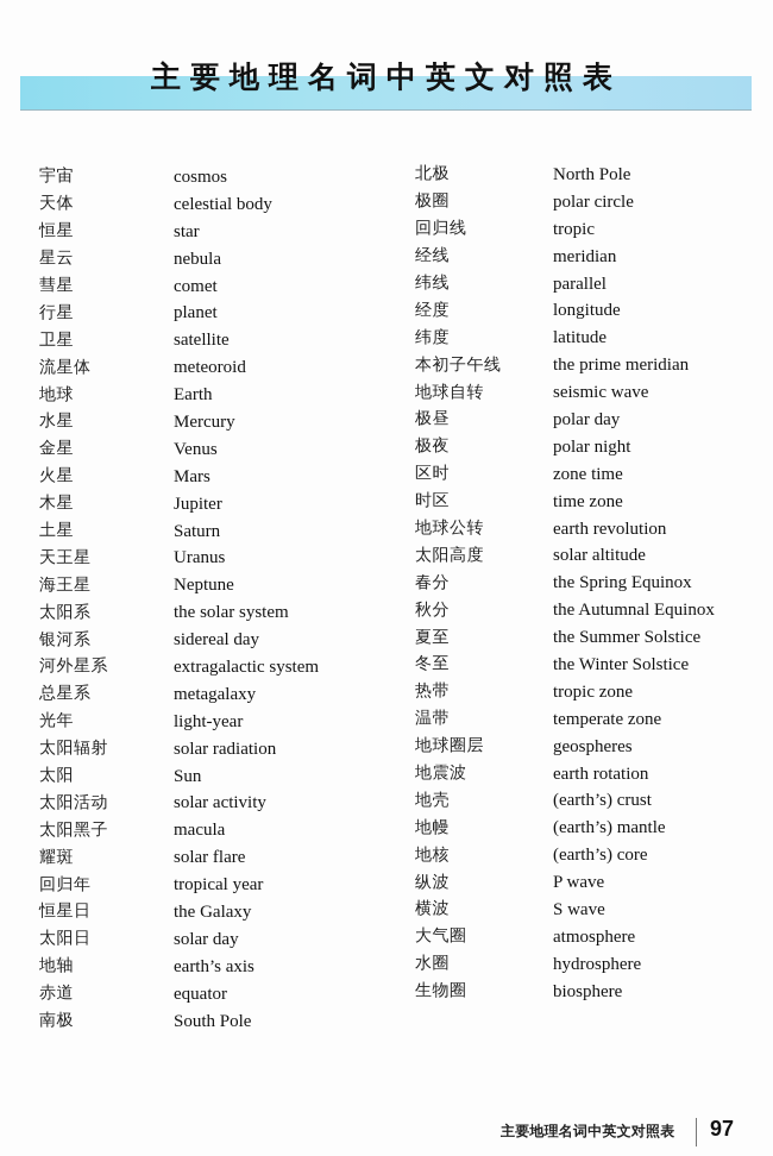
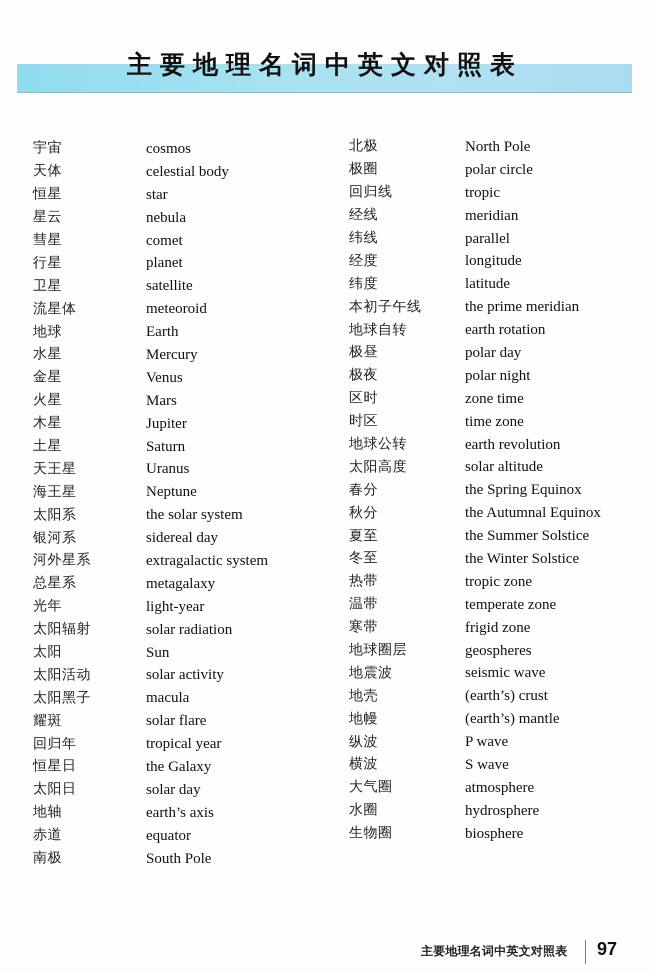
  主要地理名词中英文对照表
  宇宙
  cosmos
  天体
  celestial body
  恒星
  star
  星云
  nebula
  彗星
  comet
  行星
  planet
  卫星
  satellite
  流星体
  meteoroid
  地球
  Earth
  水星
  Mercury
  金星
  Venus
  火星
  Mars
  木星
  Jupiter
  土星
  Saturn
  天王星
  Uranus
  海王星
  Neptune
  太阳系
  the solar system
  银河系
  sidereal day
  河外星系
  extragalactic system
  总星系
  metagalaxy
  光年
  light-year
  太阳辐射
  solar radiation
  太阳
  Sun
  太阳活动
  solar activity
  太阳黑子
  macula
  耀斑
  solar flare
  回归年
  tropical year
  恒星日
  the Galaxy
  太阳日
  solar day
  地轴
  earth’s axis
  赤道
  equator
  南极
  South Pole
  北极
  North Pole
  极圈
  polar circle
  回归线
  tropic
  经线
  meridian
  纬线
  parallel
  经度
  longitude
  纬度
  latitude
  本初子午线
  the prime meridian
  地球自转
- seismic wave
+ earth rotation
  极昼
  polar day
  极夜
  polar night
  区时
  zone time
  时区
  time zone
  地球公转
  earth revolution
  太阳高度
  solar altitude
  春分
  the Spring Equinox
  秋分
  the Autumnal Equinox
  夏至
  the Summer Solstice
  冬至
  the Winter Solstice
  热带
  tropic zone
  温带
  temperate zone
+ 寒带
+ frigid zone
  地球圈层
  geospheres
  地震波
- earth rotation
+ seismic wave
  地壳
  (earth’s) crust
  地幔
  (earth’s) mantle
- 地核
- (earth’s) core
  纵波
  P wave
  横波
  S wave
  大气圈
  atmosphere
  水圈
  hydrosphere
  生物圈
  biosphere
  主要地理名词中英文对照表
  97
